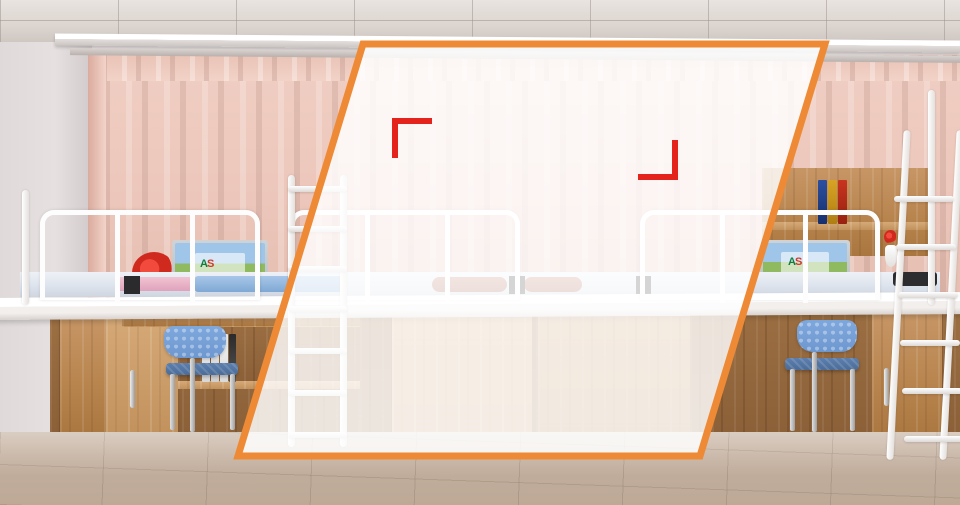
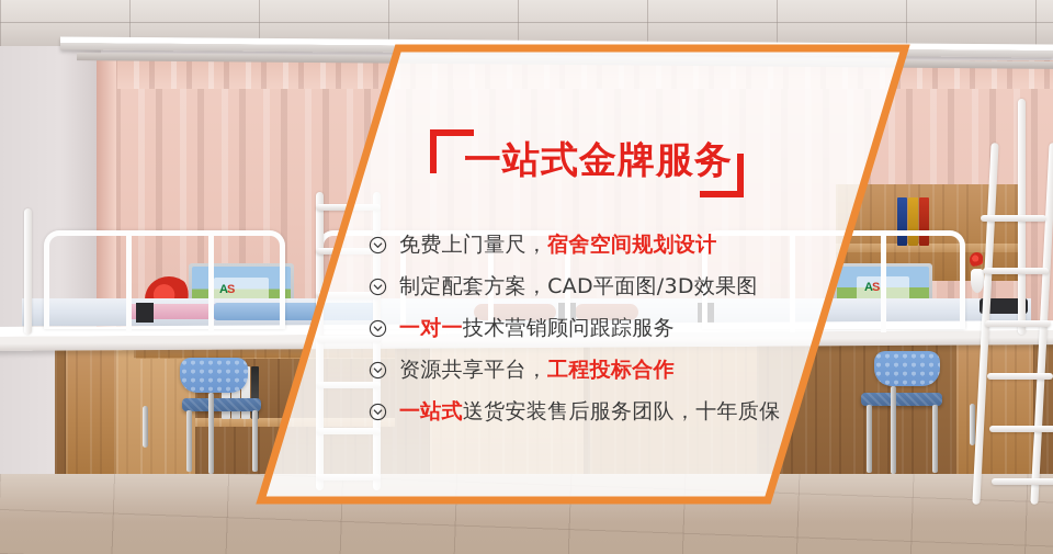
  AS
  AS
+ 一站式金牌服务
+ 免费上门量尺，宿舍空间规划设计
+ 制定配套方案，CAD平面图/3D效果图
+ 一对一技术营销顾问跟踪服务
+ 资源共享平台，工程投标合作
+ 一站式送货安装售后服务团队，十年质保
